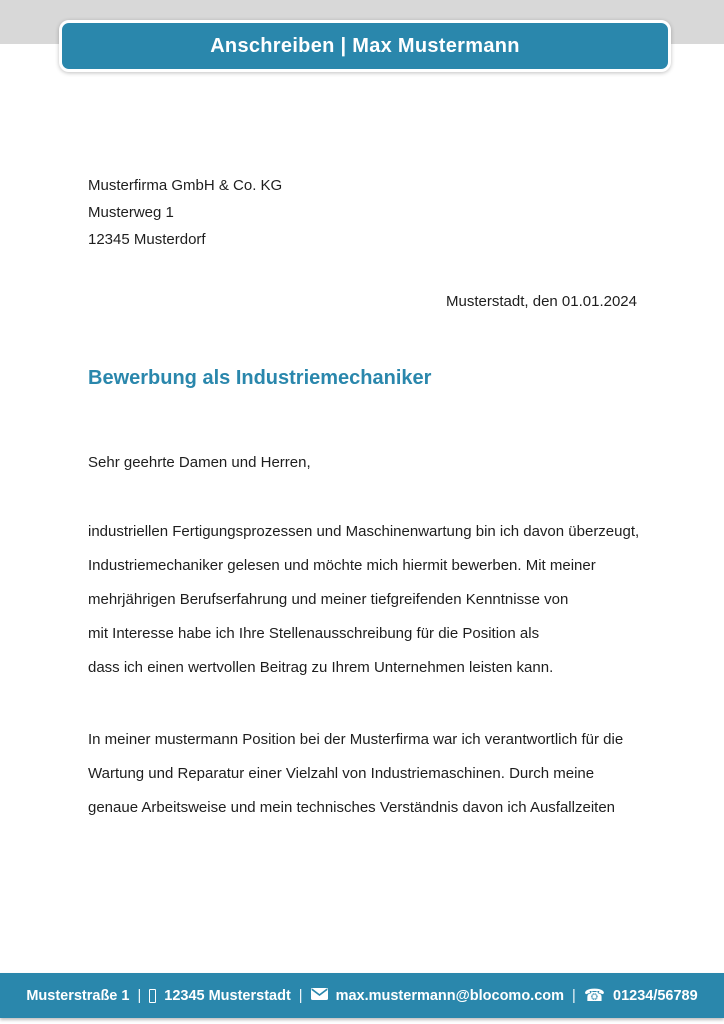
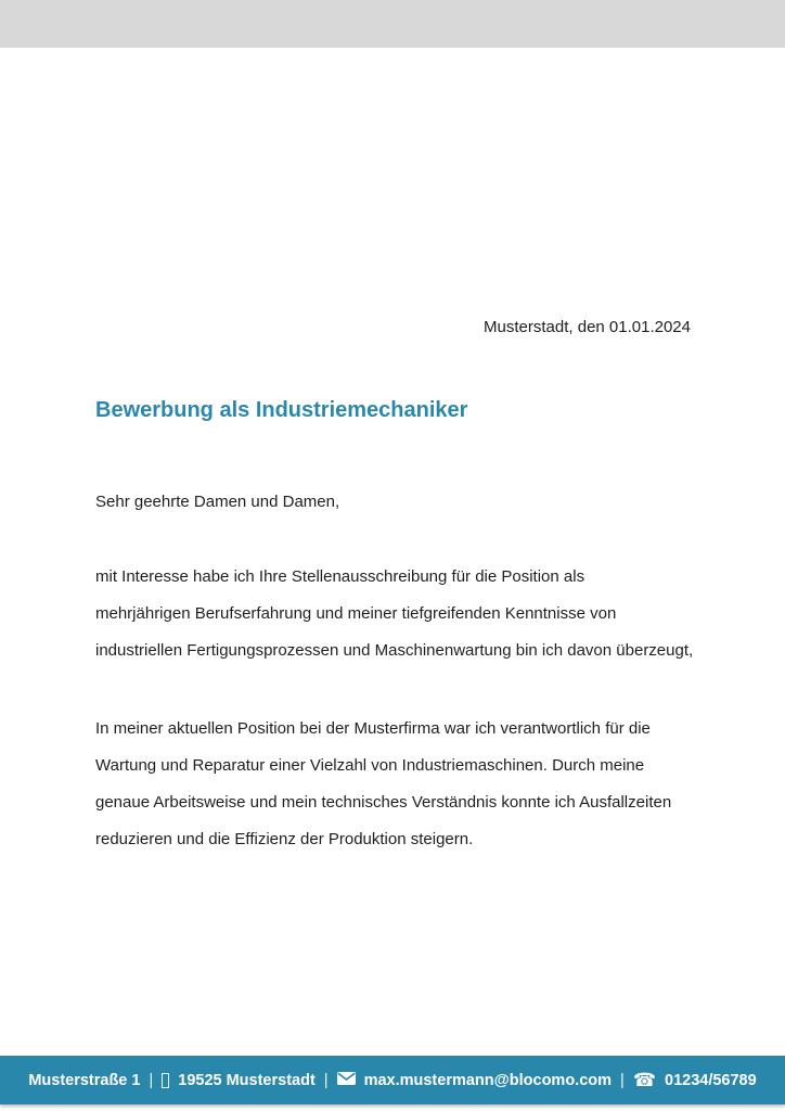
- Anschreiben | Max Mustermann
- Musterfirma GmbH & Co. KG
- Musterweg 1
- 12345 Musterdorf
  Musterstadt, den 01.01.2024
  Bewerbung als Industriemechaniker
- Sehr geehrte Damen und Herren,
+ Sehr geehrte Damen und Damen,
- industriellen Fertigungsprozessen und Maschinenwartung bin ich davon überzeugt,
+ mit Interesse habe ich Ihre Stellenausschreibung für die Position als
- Industriemechaniker gelesen und möchte mich hiermit bewerben. Mit meiner
  mehrjährigen Berufserfahrung und meiner tiefgreifenden Kenntnisse von
- mit Interesse habe ich Ihre Stellenausschreibung für die Position als
+ industriellen Fertigungsprozessen und Maschinenwartung bin ich davon überzeugt,
- dass ich einen wertvollen Beitrag zu Ihrem Unternehmen leisten kann.
- In meiner mustermann Position bei der Musterfirma war ich verantwortlich für die
+ In meiner aktuellen Position bei der Musterfirma war ich verantwortlich für die
  Wartung und Reparatur einer Vielzahl von Industriemaschinen. Durch meine
- genaue Arbeitsweise und mein technisches Verständnis davon ich Ausfallzeiten
+ genaue Arbeitsweise und mein technisches Verständnis konnte ich Ausfallzeiten
+ reduzieren und die Effizienz der Produktion steigern.
  Musterstraße 1
  |
- 12345 Musterstadt
+ 19525 Musterstadt
  |
  max.mustermann@blocomo.com
  |
  ☎
  01234/56789
